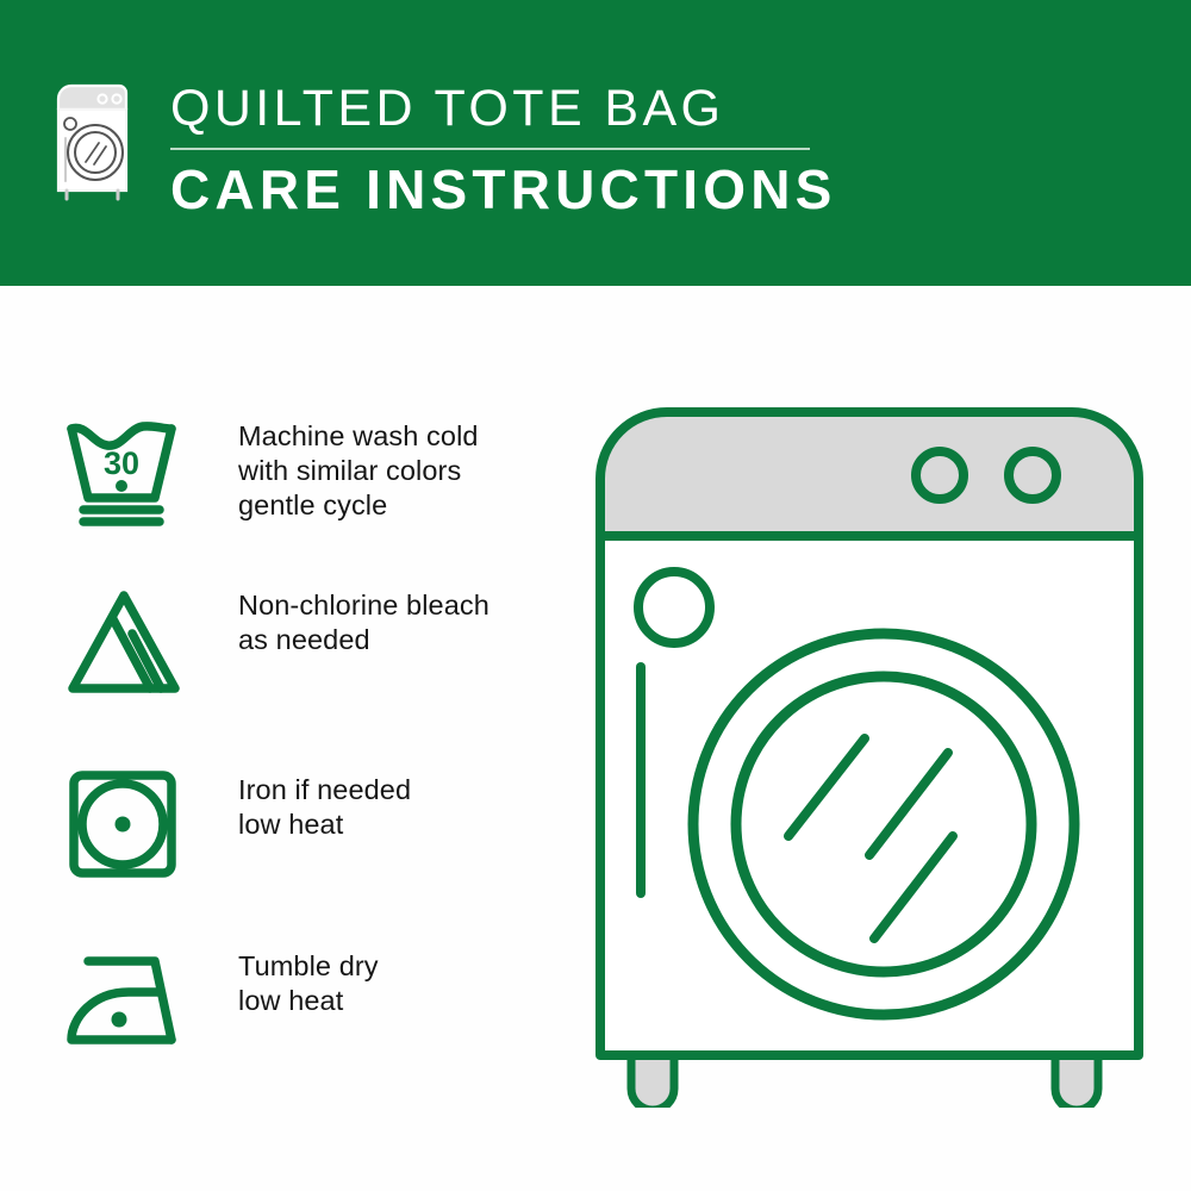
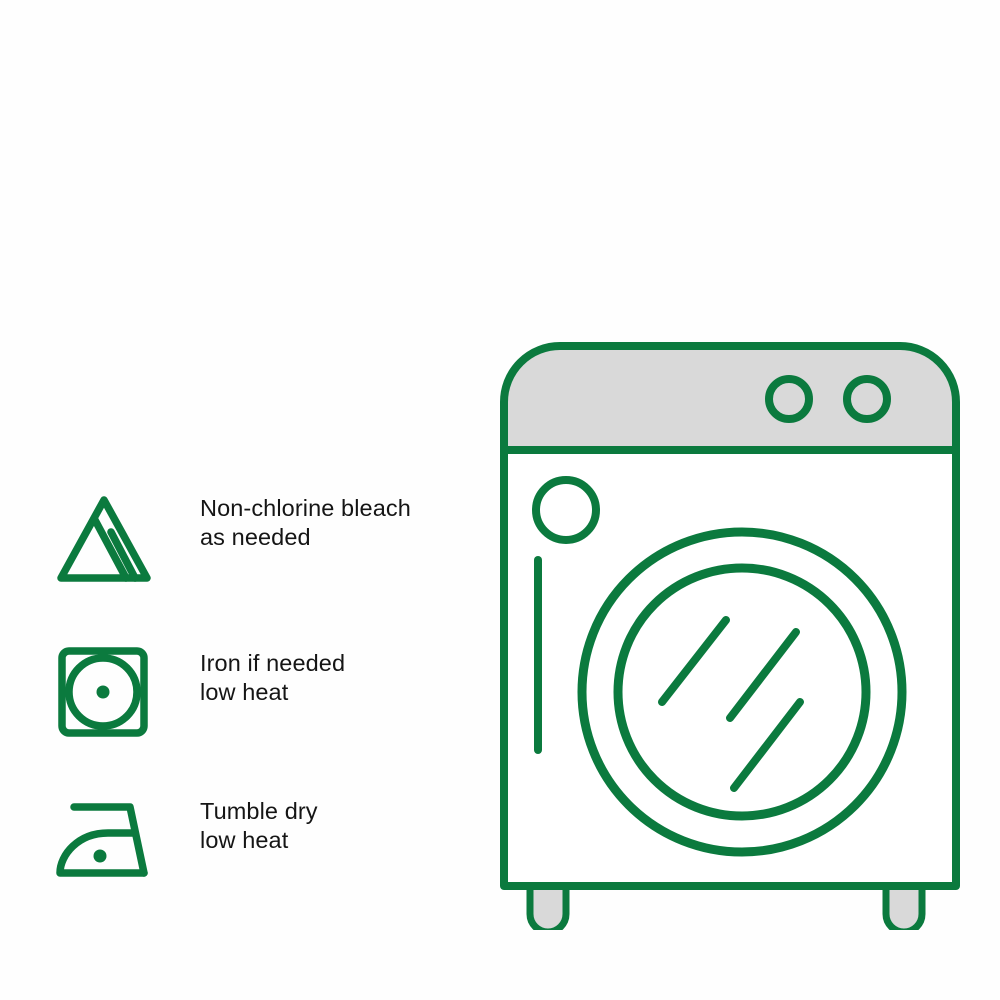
- QUILTED TOTE BAG
- CARE INSTRUCTIONS
- 30
- Machine wash cold
- with similar colors
- gentle cycle
  Non-chlorine bleach
  as needed
  Iron if needed
  low heat
  Tumble dry
  low heat
